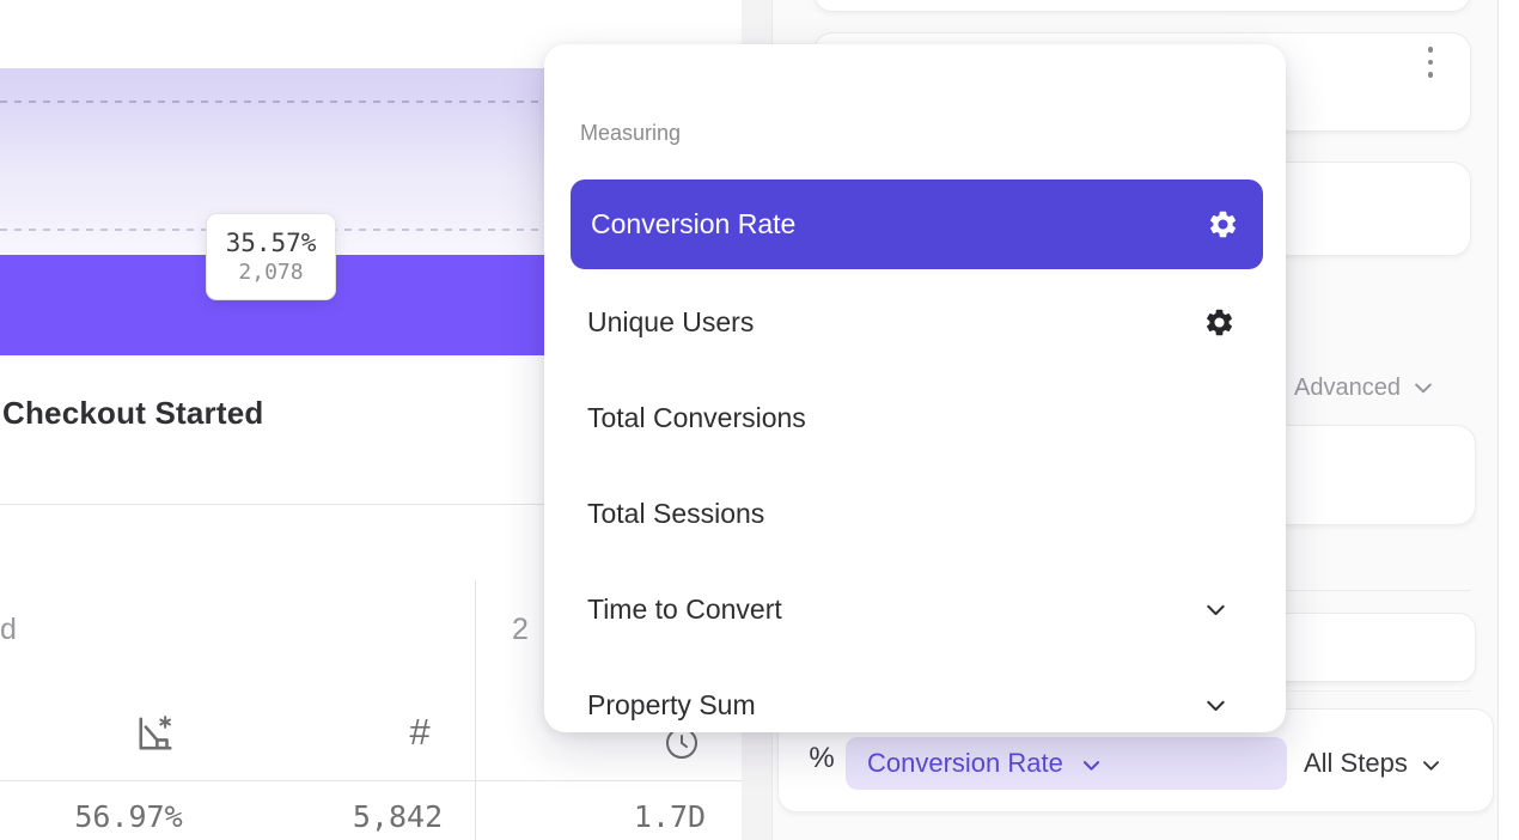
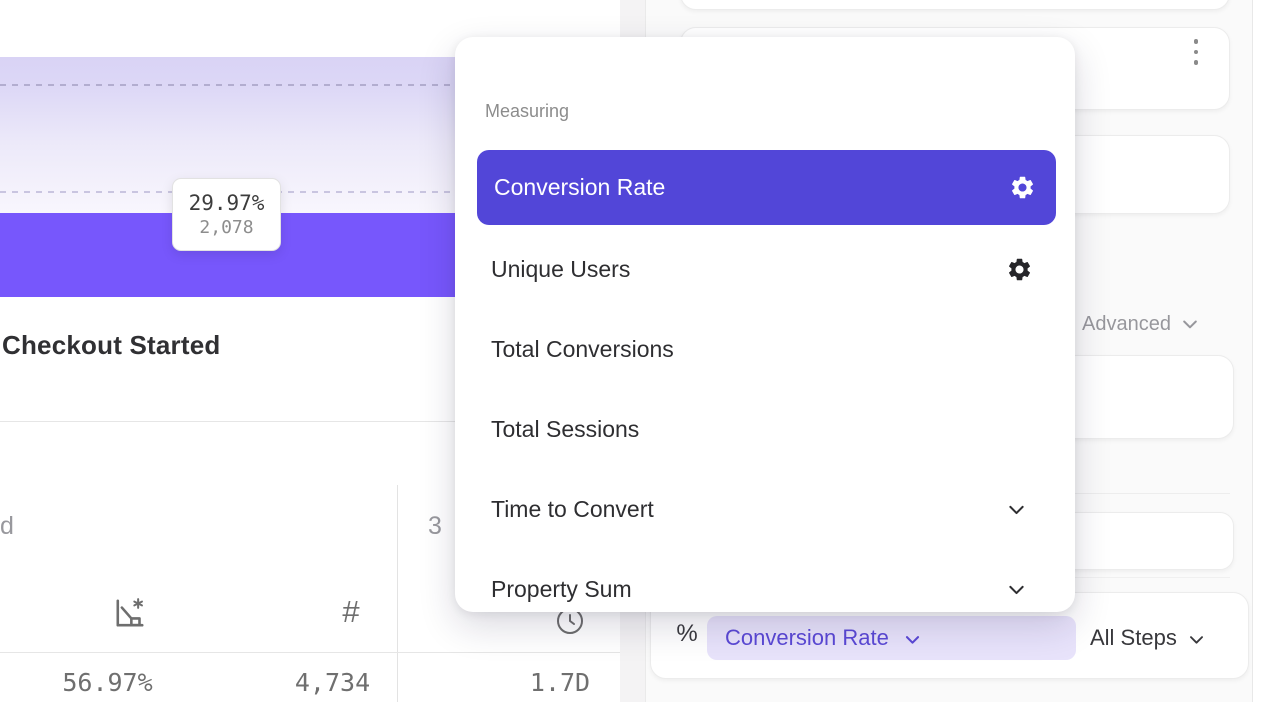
- 35.57%
+ 29.97%
  2,078
  Checkout Started
  d
- 2
+ 3
  #
  56.97%
- 5,842
+ 4,734
  1.7D
  Advanced
  %
  Conversion Rate
  All Steps
  Measuring
  Conversion Rate
  Unique Users
  Total Conversions
  Total Sessions
  Time to Convert
  Property Sum
